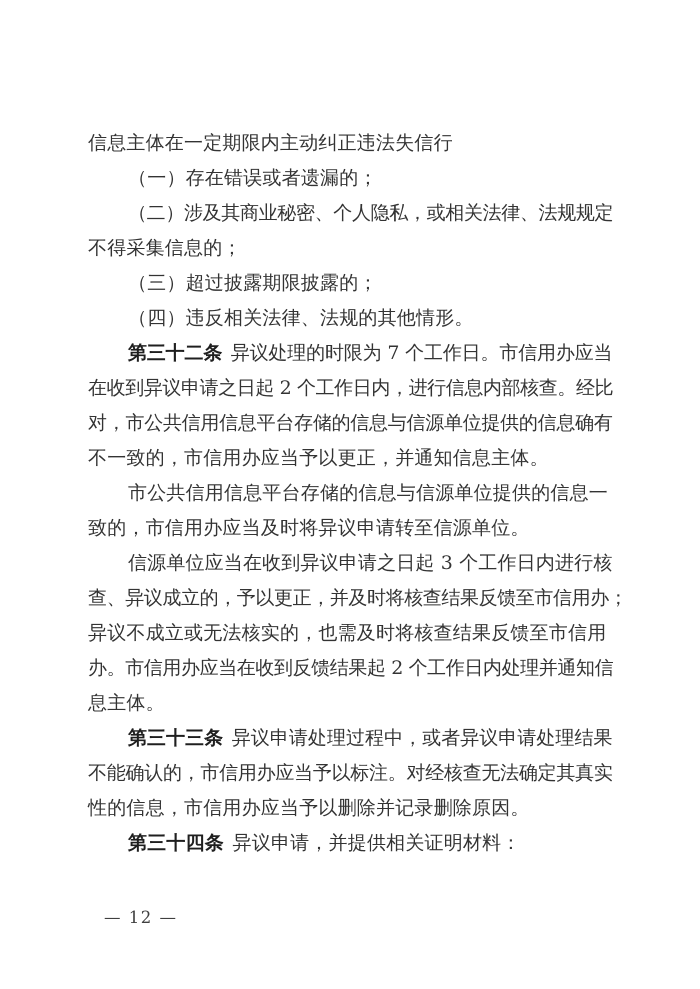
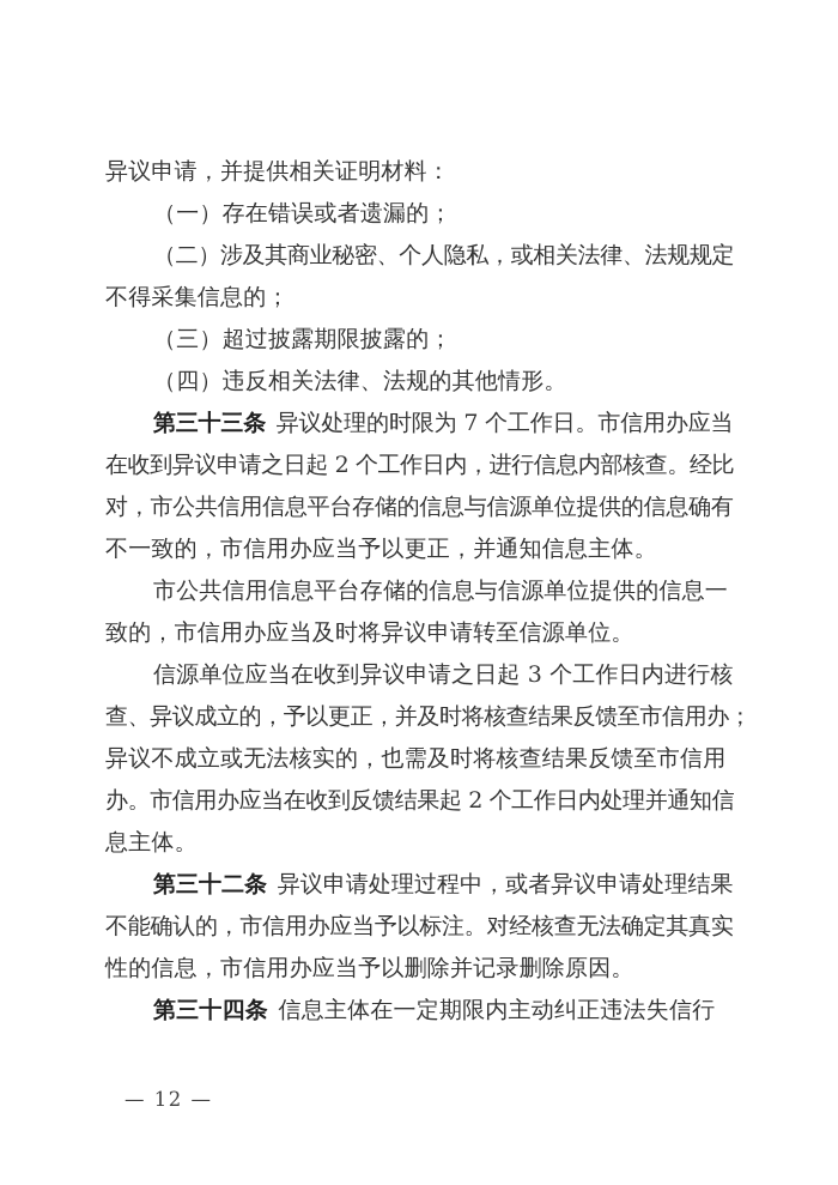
- 信息主体在一定期限内主动纠正违法失信行
+ 异议申请，并提供相关证明材料：
  （一）存在错误或者遗漏的；
  （二）涉及其商业秘密、个人隐私，或相关法律、法规规定
  不得采集信息的；
  （三）超过披露期限披露的；
  （四）违反相关法律、法规的其他情形。
- 第三十二条 异议处理的时限为 7 个工作日。市信用办应当
+ 第三十三条 异议处理的时限为 7 个工作日。市信用办应当
  在收到异议申请之日起 2 个工作日内，进行信息内部核查。经比
  对，市公共信用信息平台存储的信息与信源单位提供的信息确有
  不一致的，市信用办应当予以更正，并通知信息主体。
  市公共信用信息平台存储的信息与信源单位提供的信息一
  致的，市信用办应当及时将异议申请转至信源单位。
  信源单位应当在收到异议申请之日起 3 个工作日内进行核
  查、异议成立的，予以更正，并及时将核查结果反馈至市信用办；
  异议不成立或无法核实的，也需及时将核查结果反馈至市信用
  办。市信用办应当在收到反馈结果起 2 个工作日内处理并通知信
  息主体。
- 第三十三条 异议申请处理过程中，或者异议申请处理结果
+ 第三十二条 异议申请处理过程中，或者异议申请处理结果
  不能确认的，市信用办应当予以标注。对经核查无法确定其真实
  性的信息，市信用办应当予以删除并记录删除原因。
- 第三十四条 异议申请，并提供相关证明材料：
+ 第三十四条 信息主体在一定期限内主动纠正违法失信行
  — 12 —
